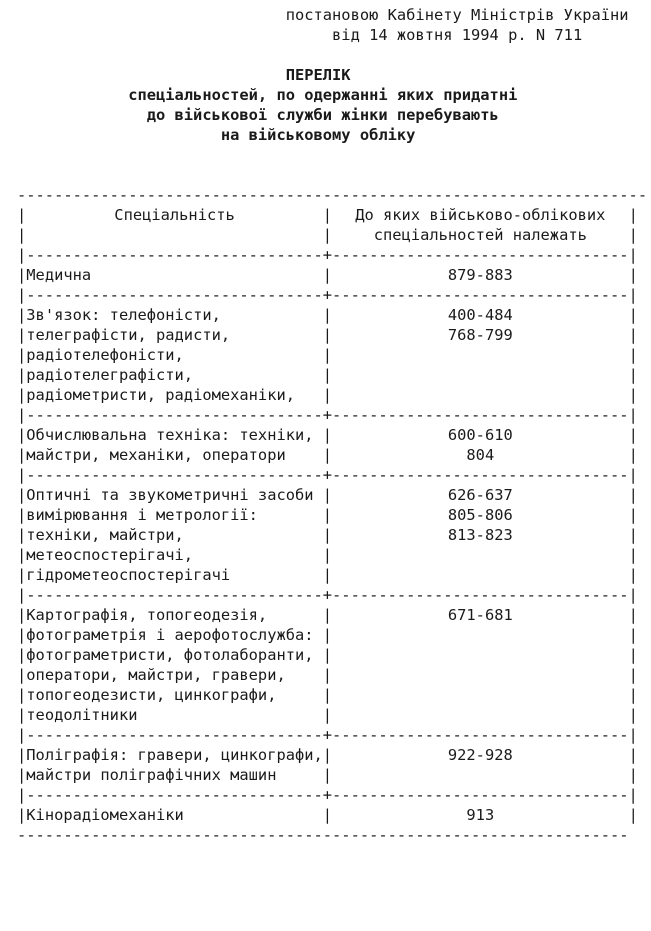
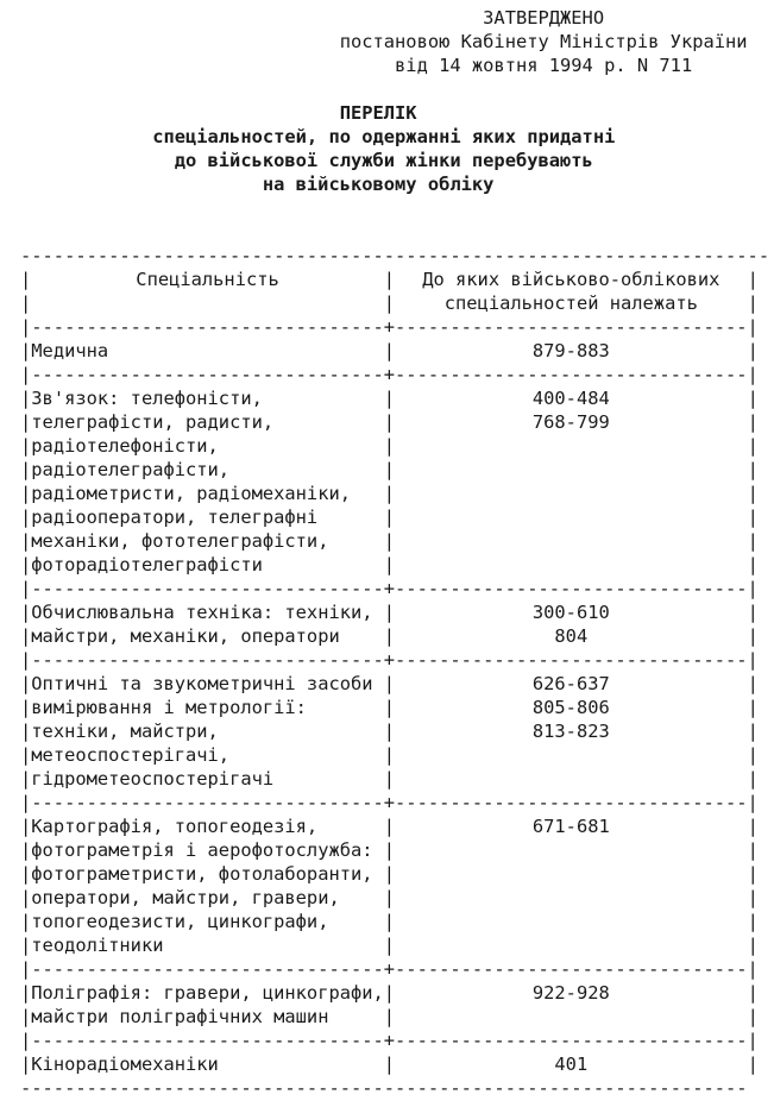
+ ЗАТВЕРДЖЕНО
  постановою Кабінету Міністрів України
  від 14 жовтня 1994 р. N 711
  ПЕРЕЛІК
  спеціальностей, по одержанні яких придатні
  до військової служби жінки перебувають
  на військовому обліку
  --------------------------------------------------------------------
  | Спеціальність | До яких військово-облікових |
  | | спеціальностей належать |
  |--------------------------------+--------------------------------|
  |Медична | 879-883 |
  |--------------------------------+--------------------------------|
  |Зв'язок: телефоністи, | 400-484 |
  |телеграфісти, радисти, | 768-799 |
  |радіотелефоністи, | |
  |радіотелеграфісти, | |
  |радіометристи, радіомеханіки, | |
+ |радіооператори, телеграфні | |
+ |механіки, фототелеграфісти, | |
+ |фоторадіотелеграфісти | |
  |--------------------------------+--------------------------------|
- |Обчислювальна техніка: техніки, | 600-610 |
+ |Обчислювальна техніка: техніки, | 300-610 |
  |майстри, механіки, оператори | 804 |
  |--------------------------------+--------------------------------|
  |Оптичні та звукометричні засоби | 626-637 |
  |вимірювання і метрології: | 805-806 |
  |техніки, майстри, | 813-823 |
  |метеоспостерігачі, | |
  |гідрометеоспостерігачі | |
  |--------------------------------+--------------------------------|
  |Картографія, топогеодезія, | 671-681 |
  |фотограметрія і аерофотослужба: | |
  |фотограметристи, фотолаборанти, | |
  |оператори, майстри, гравери, | |
  |топогеодезисти, цинкографи, | |
  |теодолітники | |
  |--------------------------------+--------------------------------|
  |Поліграфія: гравери, цинкографи,| 922-928 |
  |майстри поліграфічних машин | |
  |--------------------------------+--------------------------------|
- |Кінорадіомеханіки | 913 |
+ |Кінорадіомеханіки | 401 |
  ------------------------------------------------------------------
